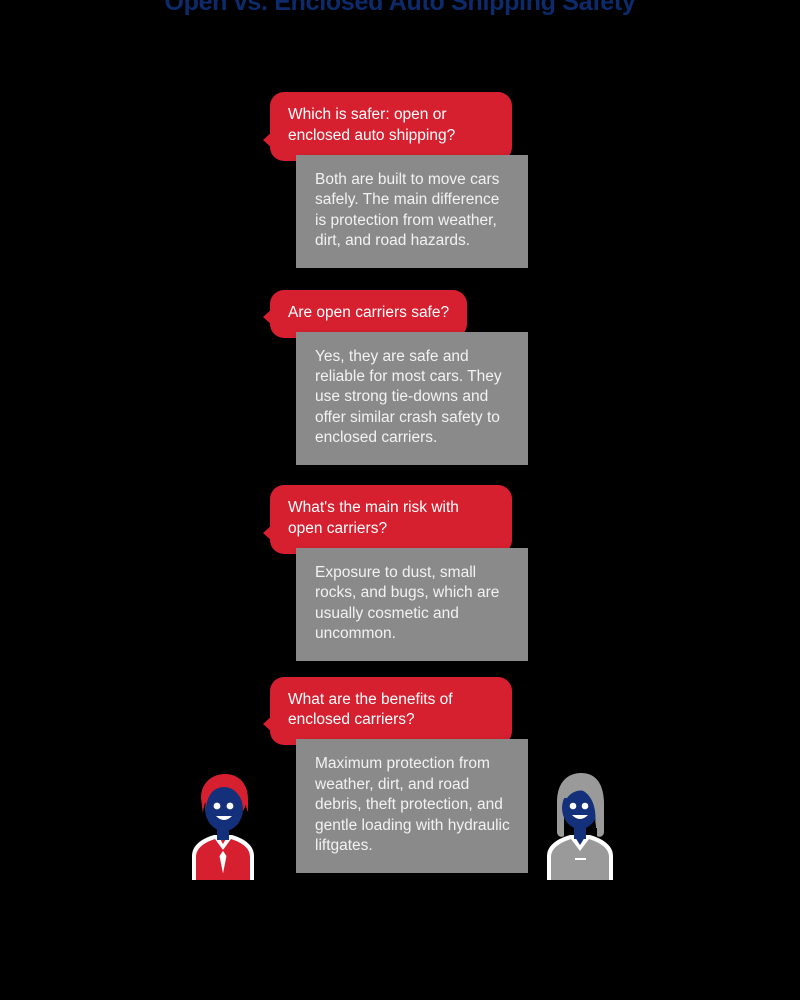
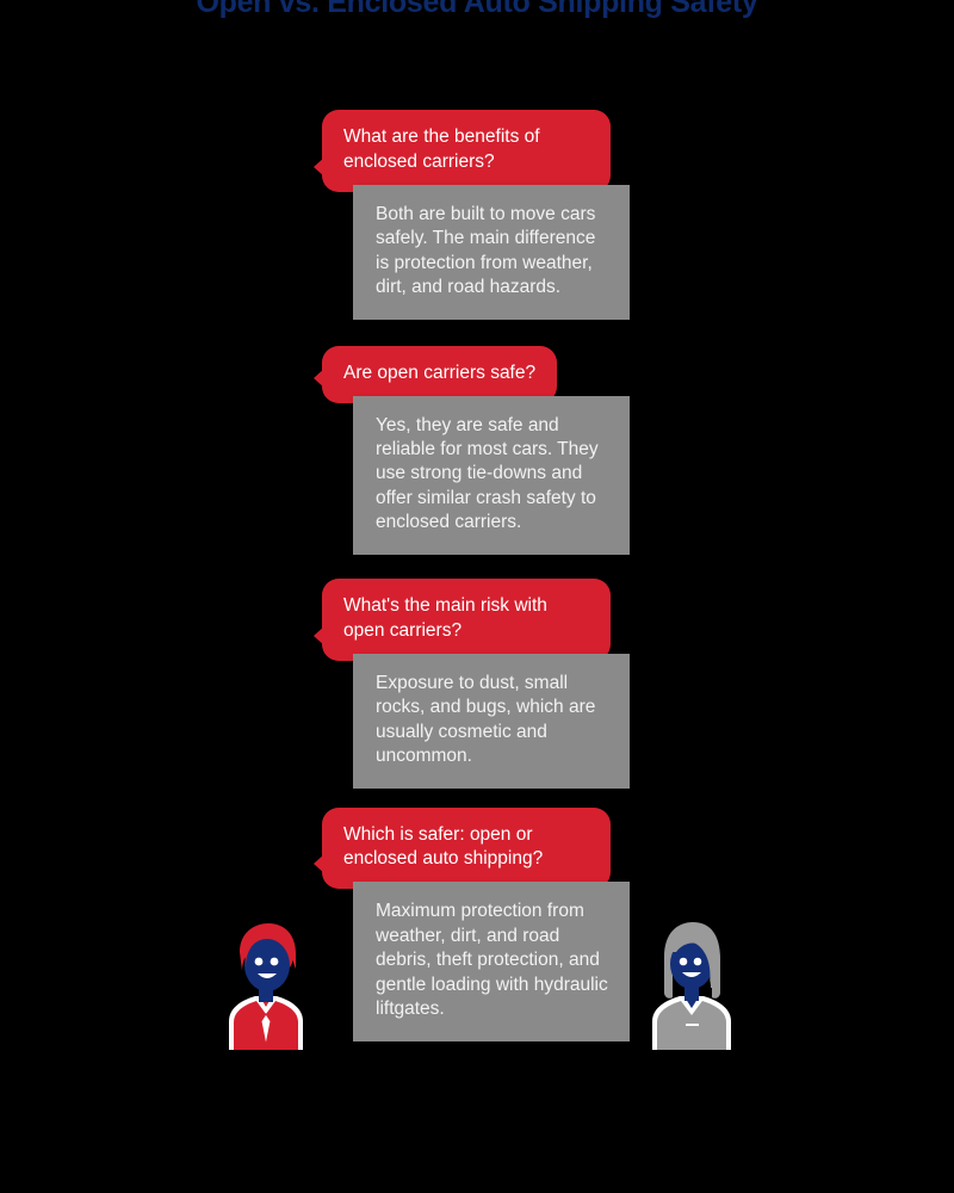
  Open vs. Enclosed Auto Shipping Safety
- Which is safer: open or enclosed auto shipping?
+ What are the benefits of enclosed carriers?
  Both are built to move cars safely. The main difference is protection from weather, dirt, and road hazards.
  Are open carriers safe?
  Yes, they are safe and reliable for most cars. They use strong tie-downs and offer similar crash safety to enclosed carriers.
  What's the main risk with open carriers?
  Exposure to dust, small rocks, and bugs, which are usually cosmetic and uncommon.
- What are the benefits of enclosed carriers?
+ Which is safer: open or enclosed auto shipping?
  Maximum protection from weather, dirt, and road debris, theft protection, and gentle loading with hydraulic liftgates.
